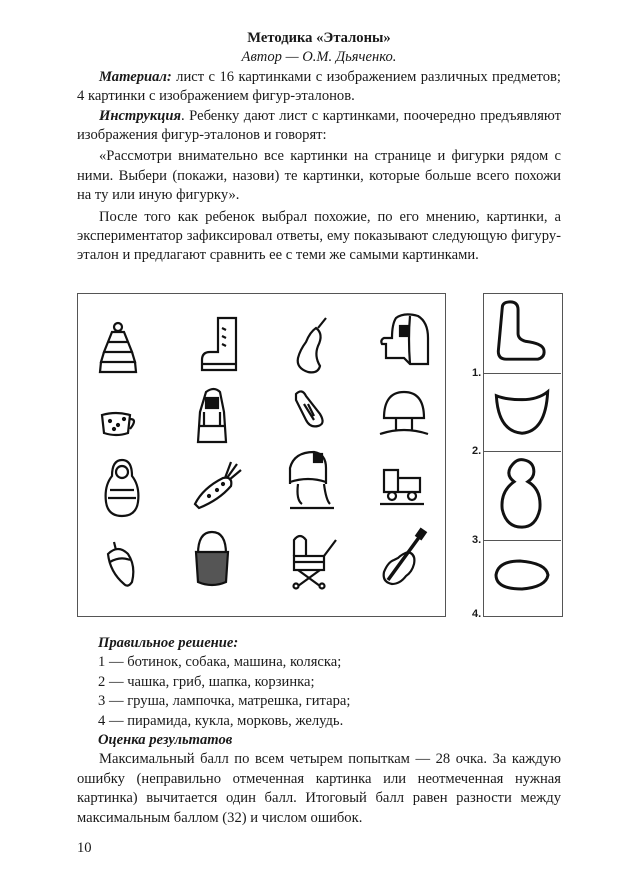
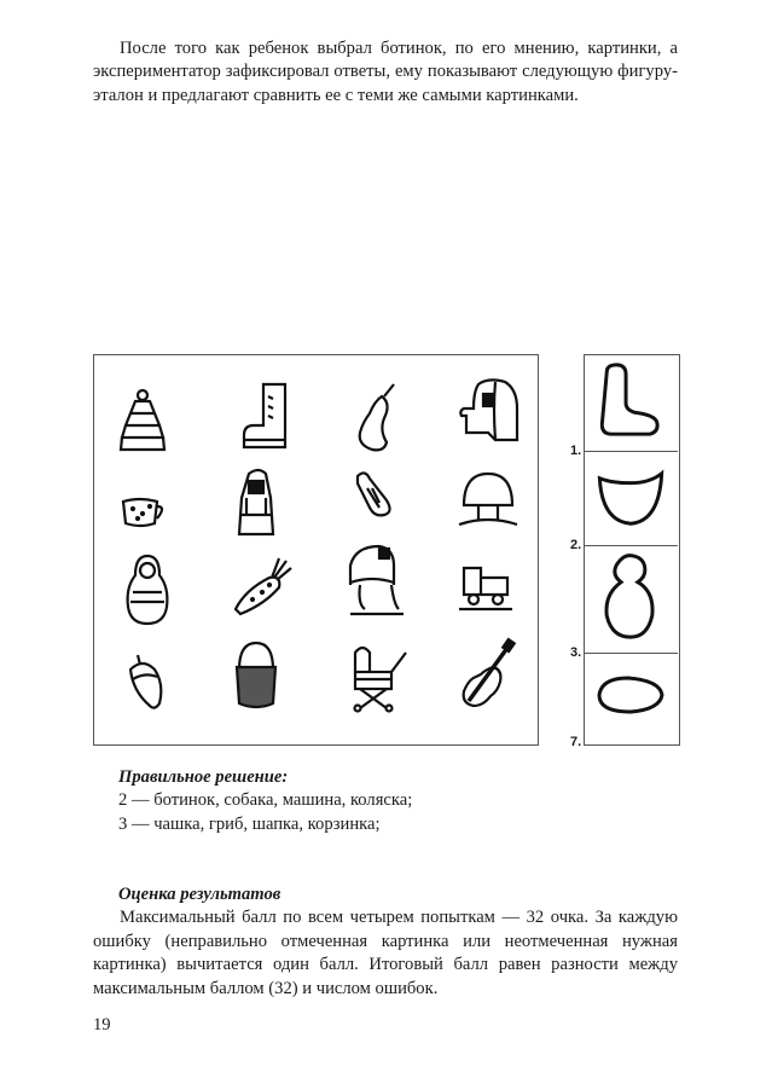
- Методика «Эталоны»
- Автор — О.М. Дьяченко.
- Материал: лист с 16 картинками с изображением различных предметов; 4 картинки с изображением фигур-эталонов.
- Инструкция. Ребенку дают лист с картинками, поочередно предъявляют изображения фигур-эталонов и говорят:
- «Рассмотри внимательно все картинки на странице и фигурки рядом с ними. Выбери (покажи, назови) те картинки, которые больше всего похожи на ту или иную фигурку».
- После того как ребенок выбрал похожие, по его мнению, картинки, а экспериментатор зафиксировал ответы, ему показывают следующую фигуру-эталон и предлагают сравнить ее с теми же самыми картинками.
+ После того как ребенок выбрал ботинок, по его мнению, картинки, а экспериментатор зафиксировал ответы, ему показывают следующую фигуру-эталон и предлагают сравнить ее с теми же самыми картинками.
  1.
  2.
  3.
- 4.
+ 7.
  Правильное решение:
- 1 — ботинок, собака, машина, коляска;
+ 2 — ботинок, собака, машина, коляска;
- 2 — чашка, гриб, шапка, корзинка;
+ 3 — чашка, гриб, шапка, корзинка;
- 3 — груша, лампочка, матрешка, гитара;
- 4 — пирамида, кукла, морковь, желудь.
  Оценка результатов
- Максимальный балл по всем четырем попыткам — 28 очка. За каждую ошибку (неправильно отмеченная картинка или неотмеченная нужная картинка) вычитается один балл. Итоговый балл равен разности между максимальным баллом (32) и числом ошибок.
+ Максимальный балл по всем четырем попыткам — 32 очка. За каждую ошибку (неправильно отмеченная картинка или неотмеченная нужная картинка) вычитается один балл. Итоговый балл равен разности между максимальным баллом (32) и числом ошибок.
- 10
+ 19
